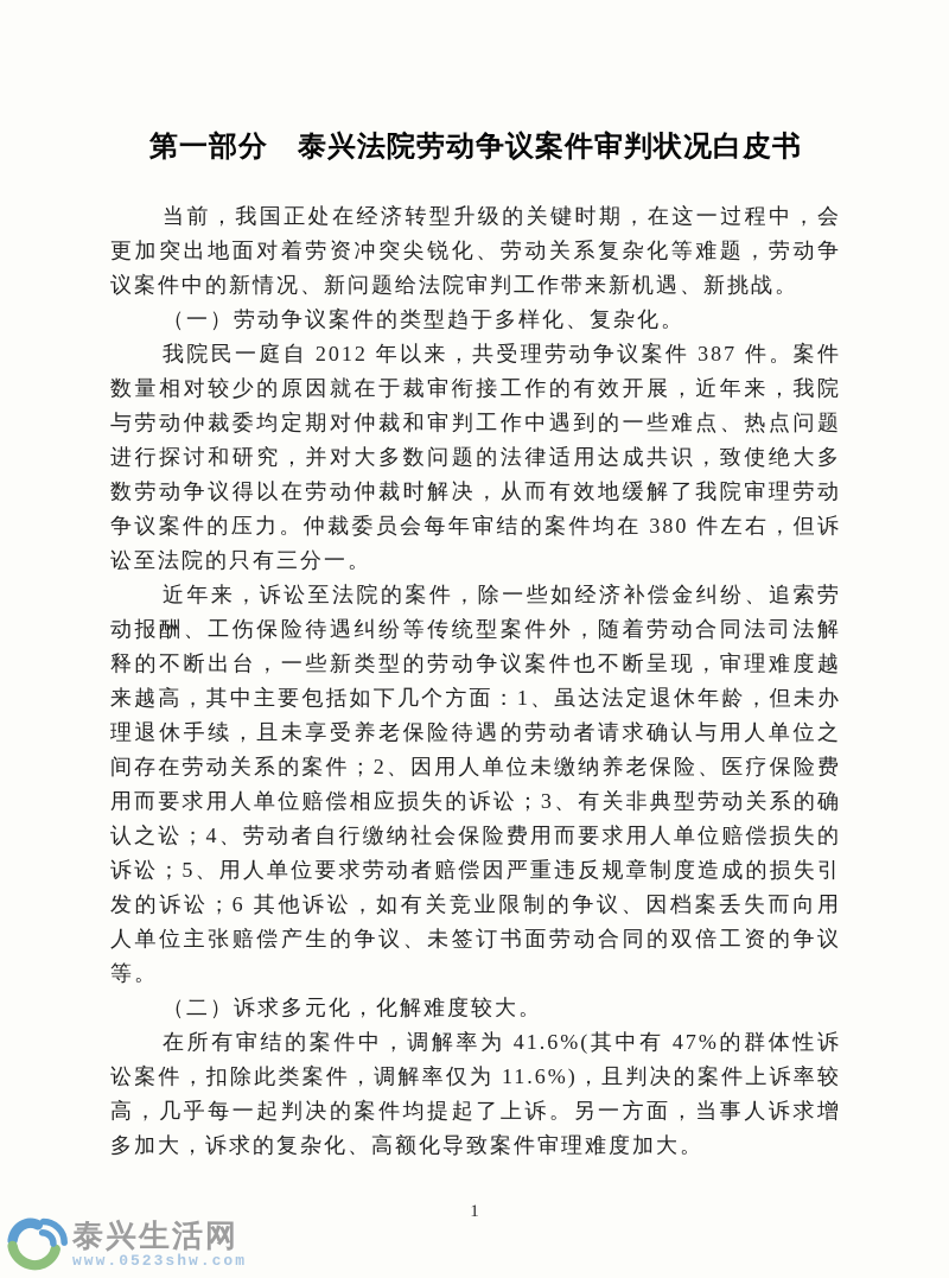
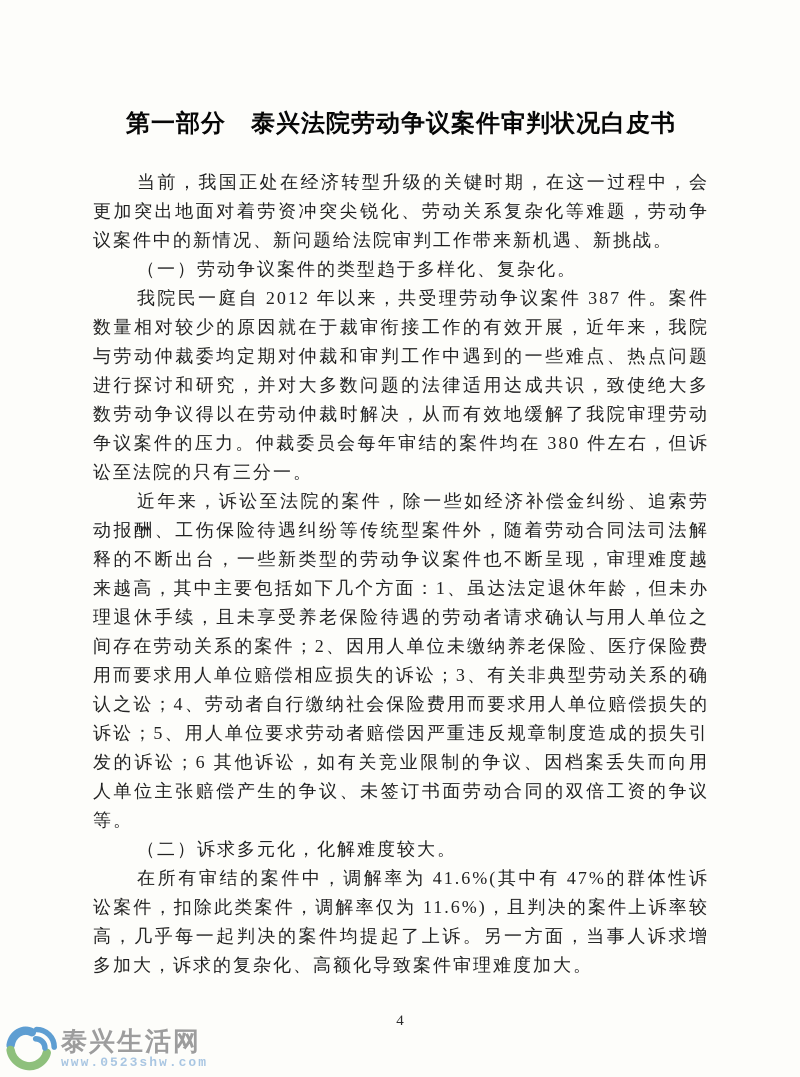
  第一部分 泰兴法院劳动争议案件审判状况白皮书
  当前，我国正处在经济转型升级的关键时期，在这一过程中，会更加突出地面对着劳资冲突尖锐化、劳动关系复杂化等难题，劳动争议案件中的新情况、新问题给法院审判工作带来新机遇、新挑战。
  （一）劳动争议案件的类型趋于多样化、复杂化。
  我院民一庭自 2012 年以来，共受理劳动争议案件 387 件。案件数量相对较少的原因就在于裁审衔接工作的有效开展，近年来，我院与劳动仲裁委均定期对仲裁和审判工作中遇到的一些难点、热点问题进行探讨和研究，并对大多数问题的法律适用达成共识，致使绝大多数劳动争议得以在劳动仲裁时解决，从而有效地缓解了我院审理劳动争议案件的压力。仲裁委员会每年审结的案件均在 380 件左右，但诉讼至法院的只有三分一。
  近年来，诉讼至法院的案件，除一些如经济补偿金纠纷、追索劳动报酬、工伤保险待遇纠纷等传统型案件外，随着劳动合同法司法解释的不断出台，一些新类型的劳动争议案件也不断呈现，审理难度越来越高，其中主要包括如下几个方面：1、虽达法定退休年龄，但未办理退休手续，且未享受养老保险待遇的劳动者请求确认与用人单位之间存在劳动关系的案件；2、因用人单位未缴纳养老保险、医疗保险费用而要求用人单位赔偿相应损失的诉讼；3、有关非典型劳动关系的确认之讼；4、劳动者自行缴纳社会保险费用而要求用人单位赔偿损失的诉讼；5、用人单位要求劳动者赔偿因严重违反规章制度造成的损失引发的诉讼；6 其他诉讼，如有关竞业限制的争议、因档案丢失而向用人单位主张赔偿产生的争议、未签订书面劳动合同的双倍工资的争议等。
  （二）诉求多元化，化解难度较大。
  在所有审结的案件中，调解率为 41.6%(其中有 47%的群体性诉讼案件，扣除此类案件，调解率仅为 11.6%)，且判决的案件上诉率较高，几乎每一起判决的案件均提起了上诉。另一方面，当事人诉求增多加大，诉求的复杂化、高额化导致案件审理难度加大。
- 1
+ 4
  泰兴生活网
  www.0523shw.com
